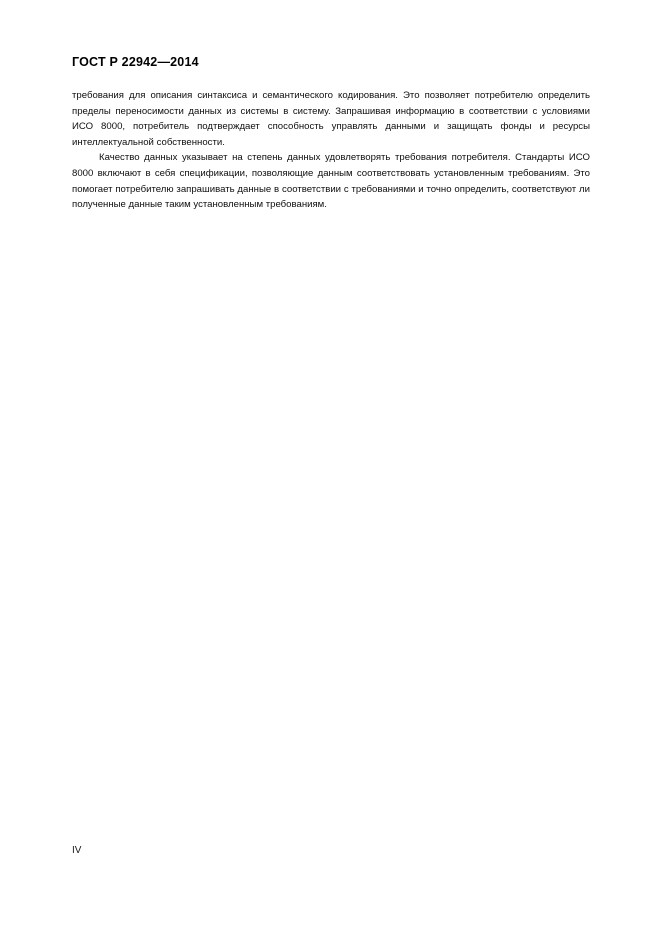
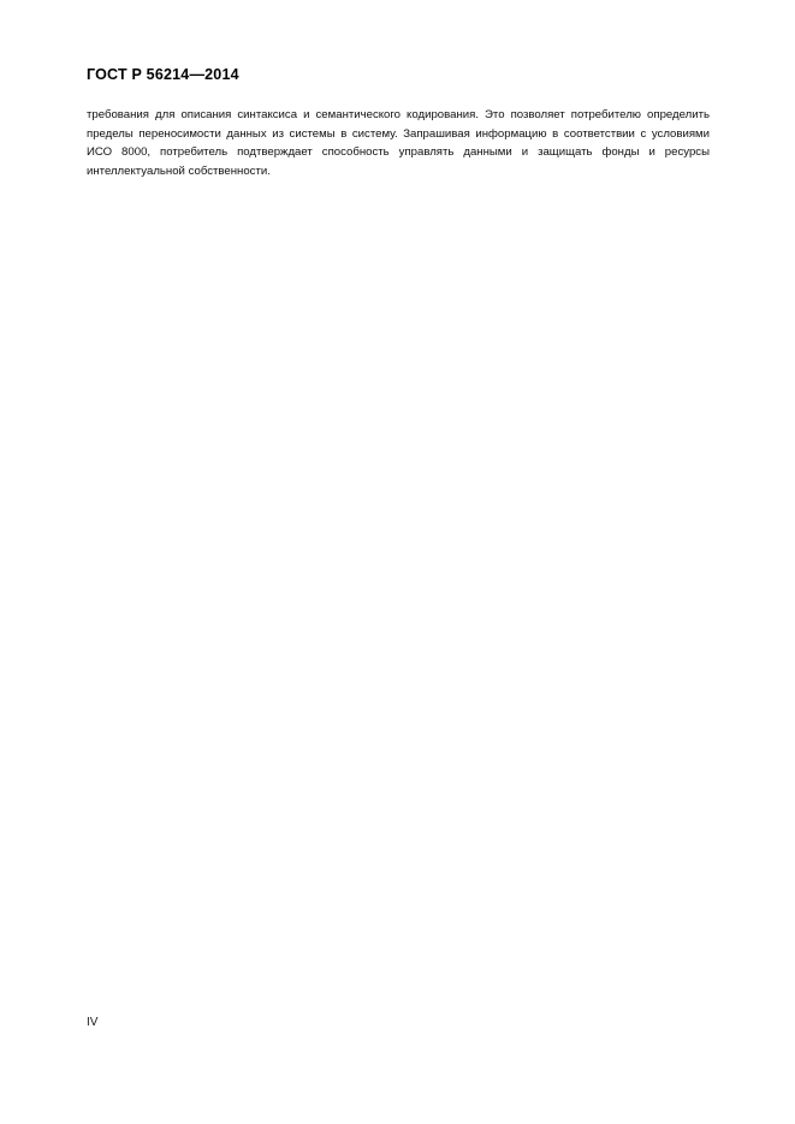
- ГОСТ Р 22942—2014
+ ГОСТ Р 56214—2014
  требования для описания синтаксиса и семантического кодирования. Это позволяет потребителю определить пределы переносимости данных из системы в систему. Запрашивая информацию в соответствии с условиями ИСО 8000, потребитель подтверждает способность управлять данными и защищать фонды и ресурсы интеллектуальной собственности.
- Качество данных указывает на степень данных удовлетворять требования потребителя. Стандарты ИСО 8000 включают в себя спецификации, позволяющие данным соответствовать установленным требованиям. Это помогает потребителю запрашивать данные в соответствии с требованиями и точно определить, соответствуют ли полученные данные таким установленным требованиям.
  IV
